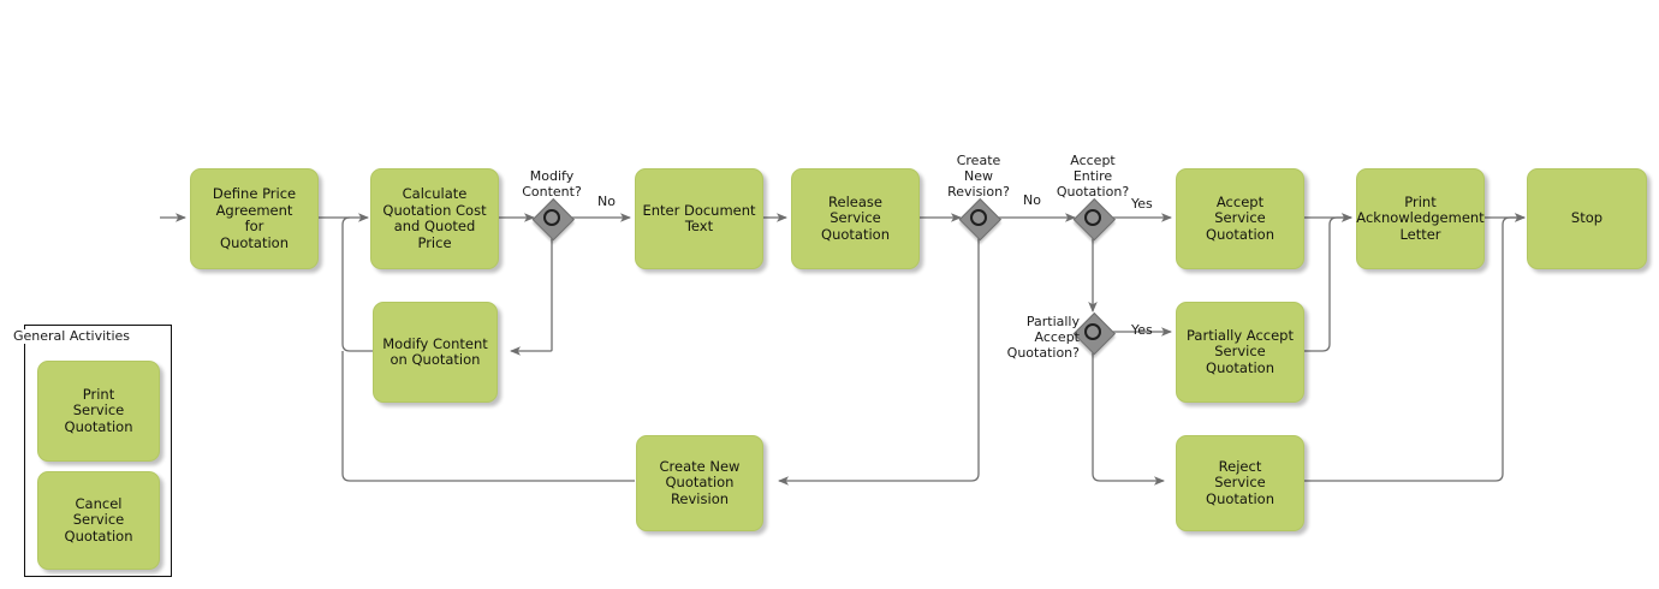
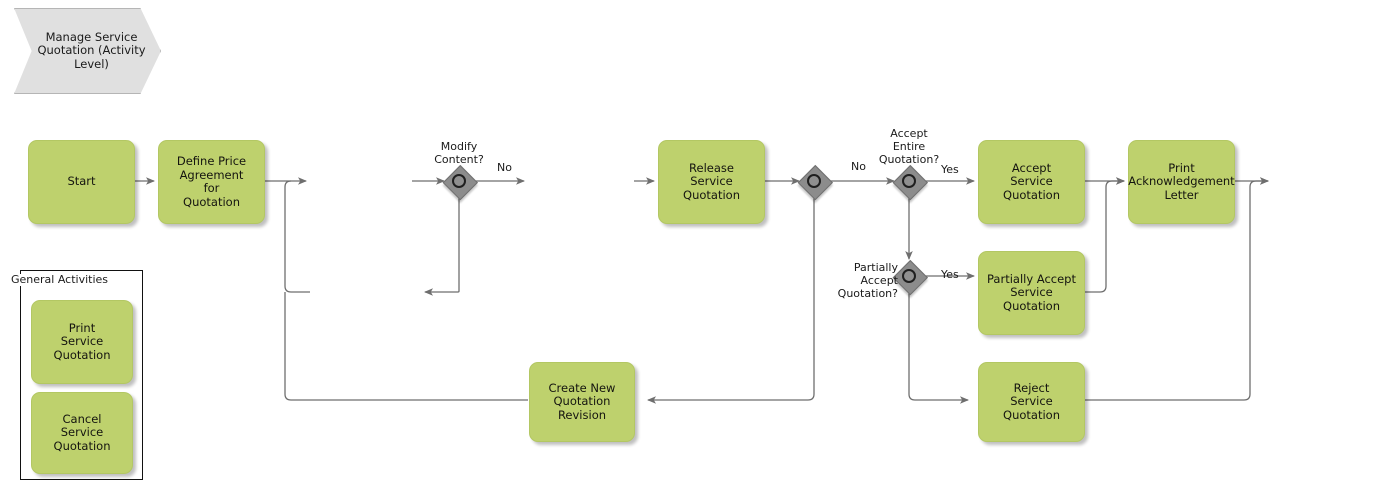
+ Manage Service Quotation (Activity Level)
+ Start
  Define Price
  Agreement
  for
  Quotation
- Calculate
- Quotation Cost
- and Quoted
- Price
- Enter Document
- Text
  Release
  Service
  Quotation
  Accept
  Service
  Quotation
  Print
  Acknowledgement
  Letter
- Stop
- Modify Content
- on Quotation
  Partially Accept
  Service
  Quotation
  Create New
  Quotation
  Revision
  Reject
  Service
  Quotation
  Modify
  Content?
- Create
- New
- Revision?
  Accept
  Entire
  Quotation?
  Partially
  Accept
  Quotation?
  No
  No
  Yes
  Yes
  General Activities
  Print
  Service
  Quotation
  Cancel
  Service
  Quotation
